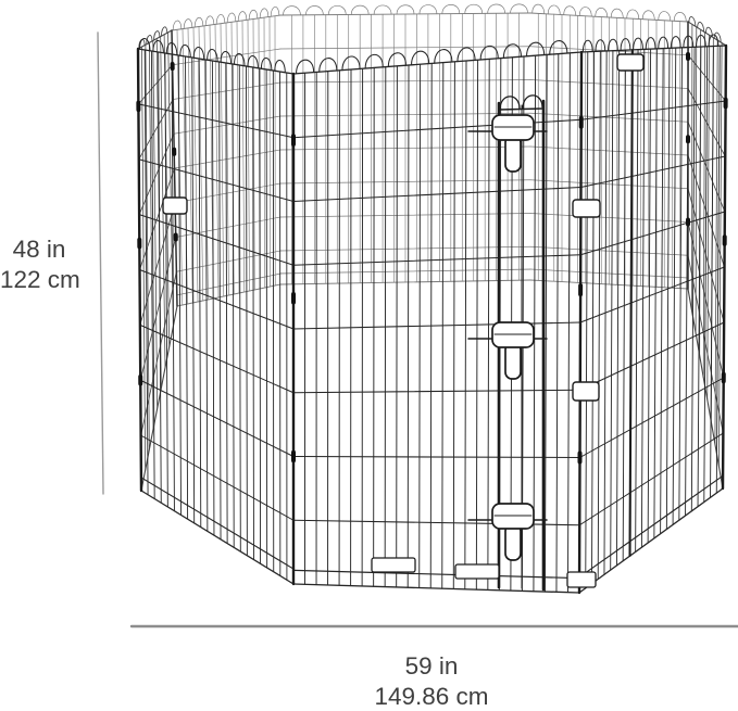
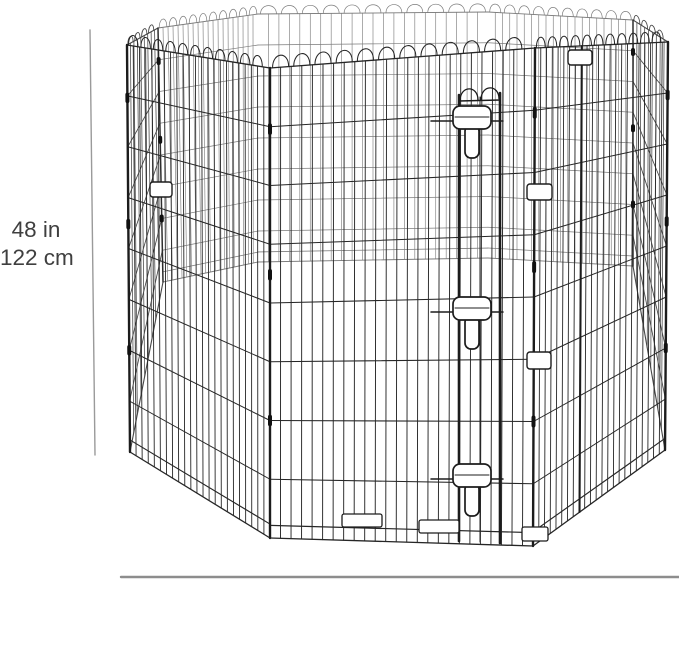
  48 in
  122 cm
- 59 in
- 149.86 cm
